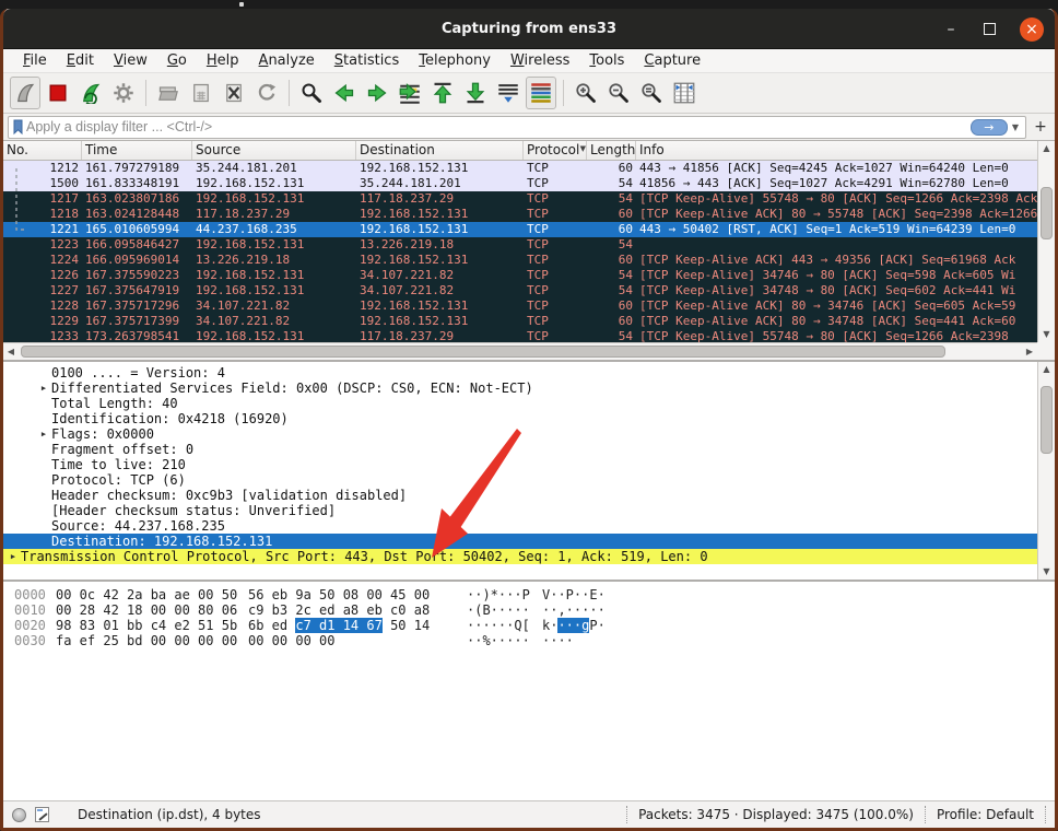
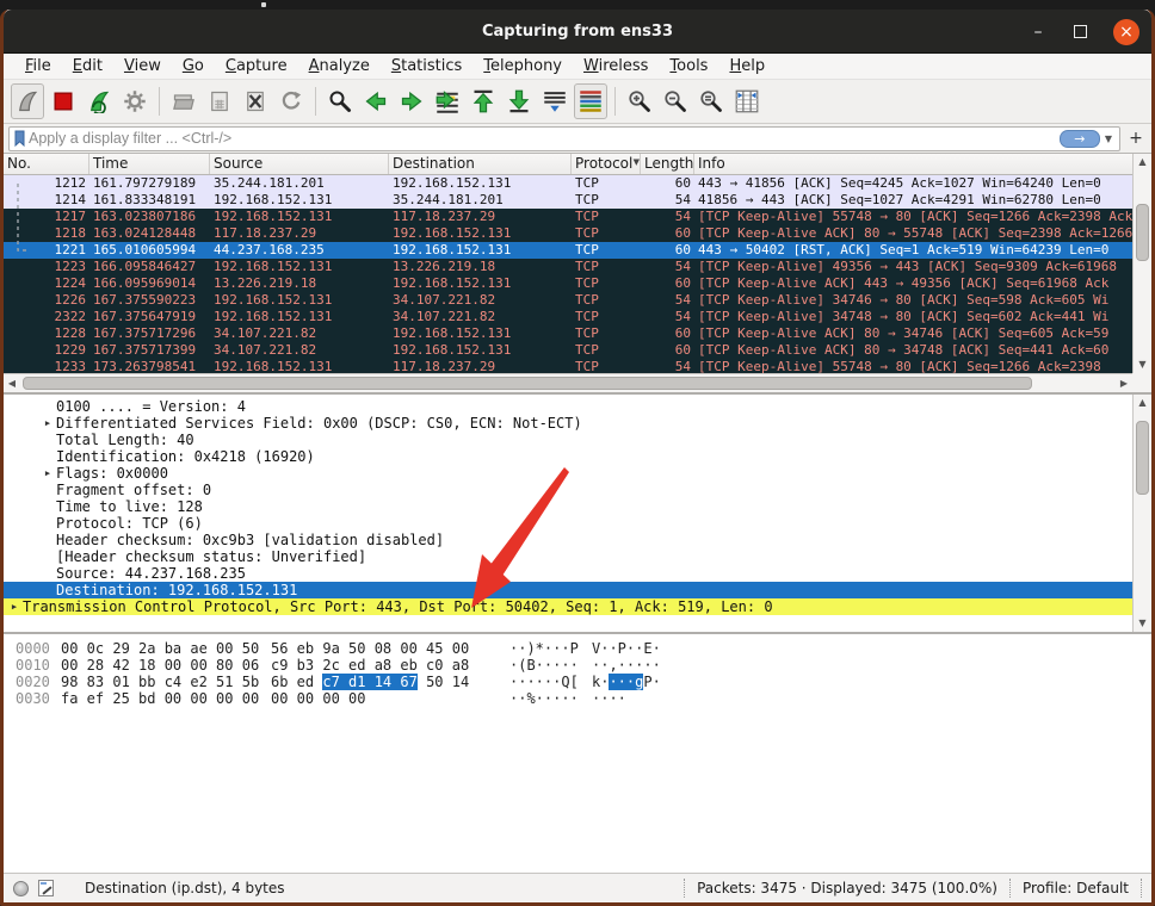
  Capturing from ens33
  –
  ×
  File
  Edit
  View
  Go
- Help
+ Capture
  Analyze
  Statistics
  Telephony
  Wireless
  Tools
- Capture
+ Help
  Apply a display filter ... <Ctrl-/>
  →
  ▼
  +
  No.
  Time
  Source
  Destination
  Protocol
  ▼
  Length
  Info
  1212
  161.797279189
  35.244.181.201
  192.168.152.131
  TCP
  60
  443 → 41856 [ACK] Seq=4245 Ack=1027 Win=64240 Len=0
- 1500
+ 1214
  161.833348191
  192.168.152.131
  35.244.181.201
  TCP
  54
  41856 → 443 [ACK] Seq=1027 Ack=4291 Win=62780 Len=0
  1217
  163.023807186
  192.168.152.131
  117.18.237.29
  TCP
  54
  [TCP Keep-Alive] 55748 → 80 [ACK] Seq=1266 Ack=2398 Ack
  1218
  163.024128448
  117.18.237.29
  192.168.152.131
  TCP
  60
  [TCP Keep-Alive ACK] 80 → 55748 [ACK] Seq=2398 Ack=1266
  1221
  165.010605994
  44.237.168.235
  192.168.152.131
  TCP
  60
  443 → 50402 [RST, ACK] Seq=1 Ack=519 Win=64239 Len=0
  1223
  166.095846427
  192.168.152.131
  13.226.219.18
  TCP
  54
+ [TCP Keep-Alive] 49356 → 443 [ACK] Seq=9309 Ack=61968
  1224
  166.095969014
  13.226.219.18
  192.168.152.131
  TCP
  60
  [TCP Keep-Alive ACK] 443 → 49356 [ACK] Seq=61968 Ack
  1226
  167.375590223
  192.168.152.131
  34.107.221.82
  TCP
  54
  [TCP Keep-Alive] 34746 → 80 [ACK] Seq=598 Ack=605 Wi
- 1227
+ 2322
  167.375647919
  192.168.152.131
  34.107.221.82
  TCP
  54
  [TCP Keep-Alive] 34748 → 80 [ACK] Seq=602 Ack=441 Wi
  1228
  167.375717296
  34.107.221.82
  192.168.152.131
  TCP
  60
  [TCP Keep-Alive ACK] 80 → 34746 [ACK] Seq=605 Ack=59
  1229
  167.375717399
  34.107.221.82
  192.168.152.131
  TCP
  60
  [TCP Keep-Alive ACK] 80 → 34748 [ACK] Seq=441 Ack=60
  1233
  173.263798541
  192.168.152.131
  117.18.237.29
  TCP
  54
  [TCP Keep-Alive] 55748 → 80 [ACK] Seq=1266 Ack=2398
  ▲
  ▼
  ◀
  ▶
  0100 .... = Version: 4
  ▶
  Differentiated Services Field: 0x00 (DSCP: CS0, ECN: Not-ECT)
  Total Length: 40
  Identification: 0x4218 (16920)
  ▶
  Flags: 0x0000
  Fragment offset: 0
- Time to live: 210
+ Time to live: 128
  Protocol: TCP (6)
  Header checksum: 0xc9b3 [validation disabled]
  [Header checksum status: Unverified]
  Source: 44.237.168.235
  Destination: 192.168.152.131
  ▶
  Transmission Control Protocol, Src Port: 443, Dst Port: 50402, Seq: 1, Ack: 519, Len: 0
  ▲
  ▼
- 0000 00 0c 42 2a ba ae 00 50 56 eb 9a 50 08 00 45 00 ··)*···P V··P··E·
+ 0000 00 0c 29 2a ba ae 00 50 56 eb 9a 50 08 00 45 00 ··)*···P V··P··E·
  0010 00 28 42 18 00 00 80 06 c9 b3 2c ed a8 eb c0 a8 ·(B····· ··,·····
  0020 98 83 01 bb c4 e2 51 5b 6b ed c7 d1 14 67 50 14 ······Q[ k····gP·
  0030 fa ef 25 bd 00 00 00 00 00 00 00 00 ··%····· ····
  Destination (ip.dst), 4 bytes
  Packets: 3475 · Displayed: 3475 (100.0%)
  Profile: Default
